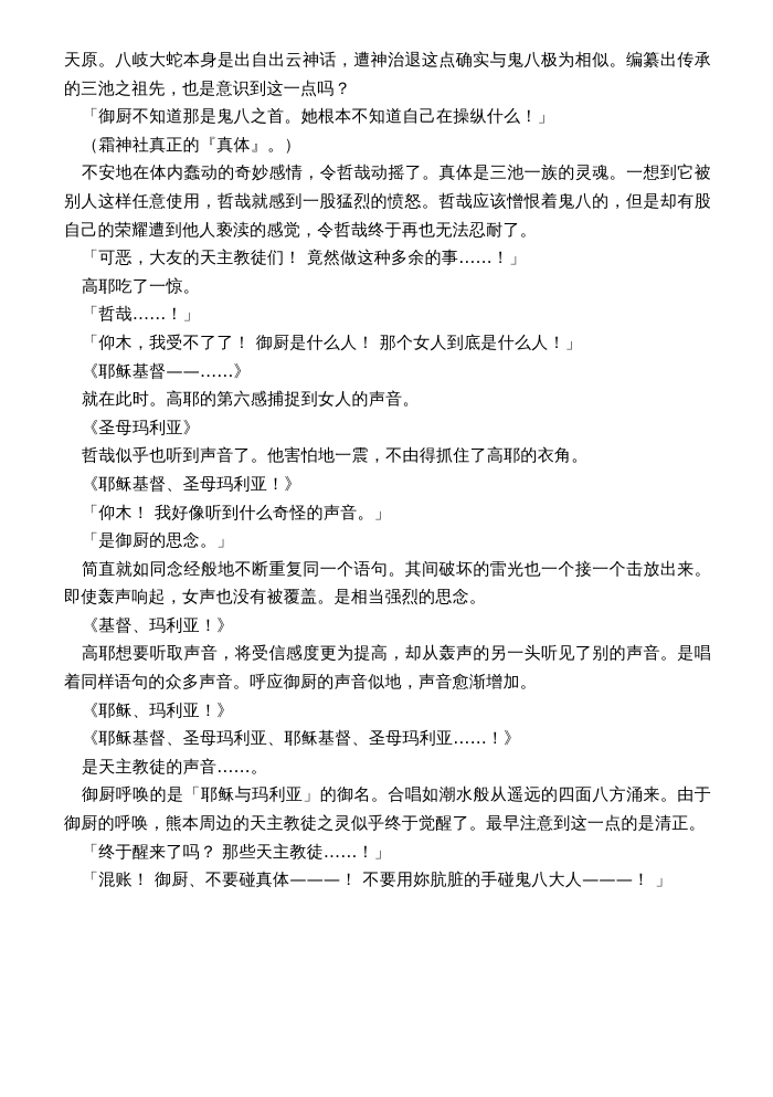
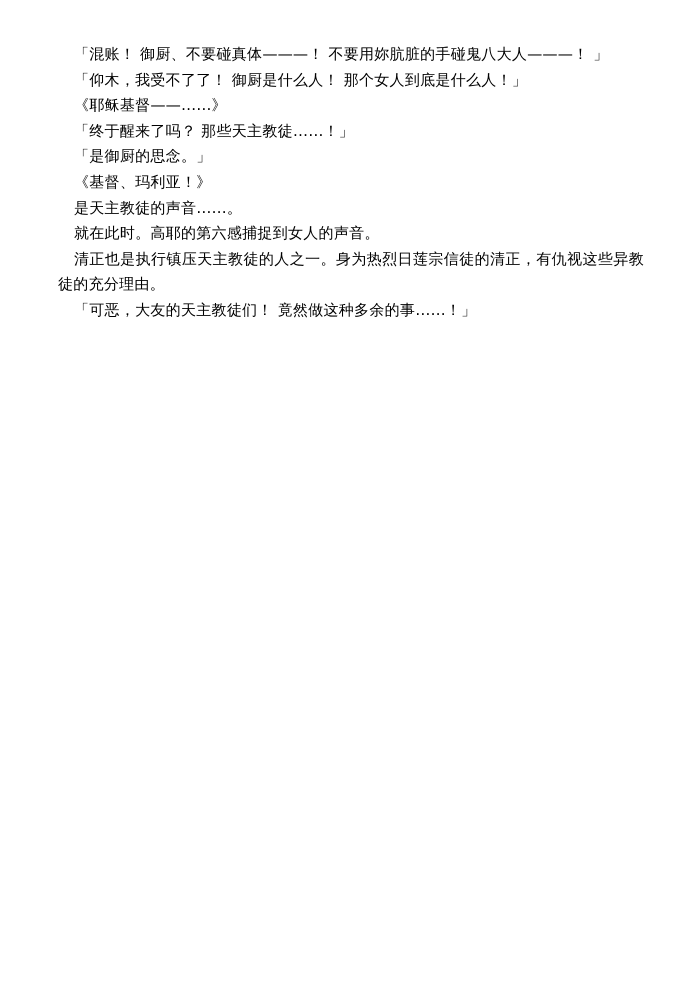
- 天原。八岐大蛇本身是出自出云神话，遭神治退这点确实与鬼八极为相似。编纂出传承的三池之祖先，也是意识到这一点吗？
- 「御厨不知道那是鬼八之首。她根本不知道自己在操纵什么！」
- （霜神社真正的『真体』。）
- 不安地在体内蠢动的奇妙感情，令哲哉动摇了。真体是三池一族的灵魂。一想到它被别人这样任意使用，哲哉就感到一股猛烈的愤怒。哲哉应该憎恨着鬼八的，但是却有股自己的荣耀遭到他人亵渎的感觉，令哲哉终于再也无法忍耐了。
- 「可恶，大友的天主教徒们！ 竟然做这种多余的事……！」
+ 「混账！ 御厨、不要碰真体———！ 不要用妳肮脏的手碰鬼八大人———！ 」
- 高耶吃了一惊。
- 「哲哉……！」
  「仰木，我受不了了！ 御厨是什么人！ 那个女人到底是什么人！」
  《耶稣基督——……》
- 就在此时。高耶的第六感捕捉到女人的声音。
+ 「终于醒来了吗？ 那些天主教徒……！」
- 《圣母玛利亚》
- 哲哉似乎也听到声音了。他害怕地一震，不由得抓住了高耶的衣角。
- 《耶稣基督、圣母玛利亚！》
- 「仰木！ 我好像听到什么奇怪的声音。」
  「是御厨的思念。」
- 简直就如同念经般地不断重复同一个语句。其间破坏的雷光也一个接一个击放出来。即使轰声响起，女声也没有被覆盖。是相当强烈的思念。
  《基督、玛利亚！》
- 高耶想要听取声音，将受信感度更为提高，却从轰声的另一头听见了别的声音。是唱着同样语句的众多声音。呼应御厨的声音似地，声音愈渐增加。
- 《耶稣、玛利亚！》
- 《耶稣基督、圣母玛利亚、耶稣基督、圣母玛利亚……！》
  是天主教徒的声音……。
- 御厨呼唤的是「耶稣与玛利亚」的御名。合唱如潮水般从遥远的四面八方涌来。由于御厨的呼唤，熊本周边的天主教徒之灵似乎终于觉醒了。最早注意到这一点的是清正。
- 「终于醒来了吗？ 那些天主教徒……！」
+ 就在此时。高耶的第六感捕捉到女人的声音。
+ 清正也是执行镇压天主教徒的人之一。身为热烈日莲宗信徒的清正，有仇视这些异教徒的充分理由。
- 「混账！ 御厨、不要碰真体———！ 不要用妳肮脏的手碰鬼八大人———！ 」
+ 「可恶，大友的天主教徒们！ 竟然做这种多余的事……！」
